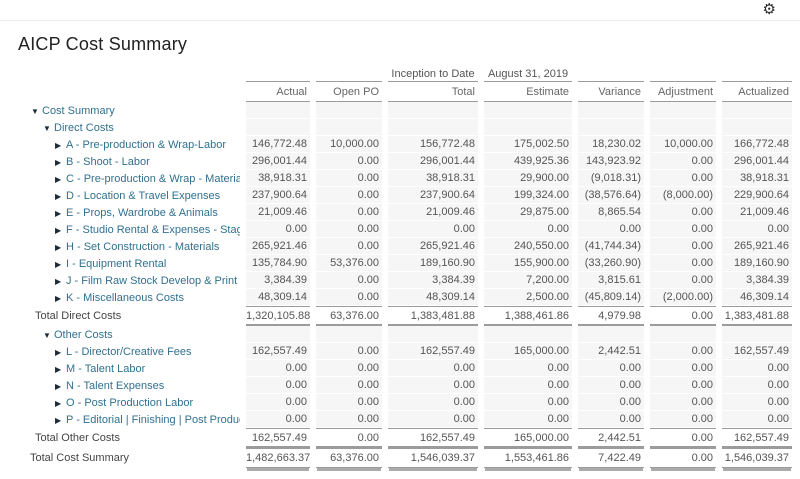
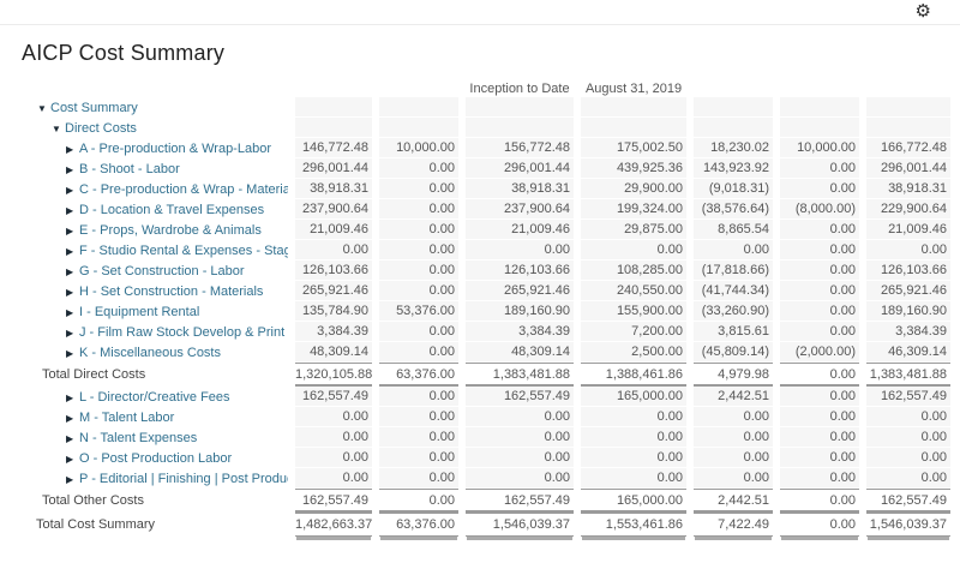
  ⚙
  AICP Cost Summary
  			Inception to Date	August 31, 2019
- 	Actual	Open PO	Total	Estimate	Variance	Adjustment	Actualized
  ▼ Cost Summary
  ▼ Direct Costs
  ▶ A - Pre-production & Wrap-Labor	146,772.48	10,000.00	156,772.48	175,002.50	18,230.02	10,000.00	166,772.48
  ▶ B - Shoot - Labor	296,001.44	0.00	296,001.44	439,925.36	143,923.92	0.00	296,001.44
  ▶ C - Pre-production & Wrap - Materia	38,918.31	0.00	38,918.31	29,900.00	(9,018.31)	0.00	38,918.31
  ▶ D - Location & Travel Expenses	237,900.64	0.00	237,900.64	199,324.00	(38,576.64)	(8,000.00)	229,900.64
  ▶ E - Props, Wardrobe & Animals	21,009.46	0.00	21,009.46	29,875.00	8,865.54	0.00	21,009.46
  ▶ F - Studio Rental & Expenses - Stag	0.00	0.00	0.00	0.00	0.00	0.00	0.00
+ ▶ G - Set Construction - Labor	126,103.66	0.00	126,103.66	108,285.00	(17,818.66)	0.00	126,103.66
  ▶ H - Set Construction - Materials	265,921.46	0.00	265,921.46	240,550.00	(41,744.34)	0.00	265,921.46
  ▶ I - Equipment Rental	135,784.90	53,376.00	189,160.90	155,900.00	(33,260.90)	0.00	189,160.90
  ▶ J - Film Raw Stock Develop & Print	3,384.39	0.00	3,384.39	7,200.00	3,815.61	0.00	3,384.39
  ▶ K - Miscellaneous Costs	48,309.14	0.00	48,309.14	2,500.00	(45,809.14)	(2,000.00)	46,309.14
  Total Direct Costs	1,320,105.88	63,376.00	1,383,481.88	1,388,461.86	4,979.98	0.00	1,383,481.88
- ▼ Other Costs
  ▶ L - Director/Creative Fees	162,557.49	0.00	162,557.49	165,000.00	2,442.51	0.00	162,557.49
  ▶ M - Talent Labor	0.00	0.00	0.00	0.00	0.00	0.00	0.00
  ▶ N - Talent Expenses	0.00	0.00	0.00	0.00	0.00	0.00	0.00
  ▶ O - Post Production Labor	0.00	0.00	0.00	0.00	0.00	0.00	0.00
  ▶ P - Editorial | Finishing | Post Produ	0.00	0.00	0.00	0.00	0.00	0.00	0.00
  Total Other Costs	162,557.49	0.00	162,557.49	165,000.00	2,442.51	0.00	162,557.49
  Total Cost Summary	1,482,663.37	63,376.00	1,546,039.37	1,553,461.86	7,422.49	0.00	1,546,039.37
